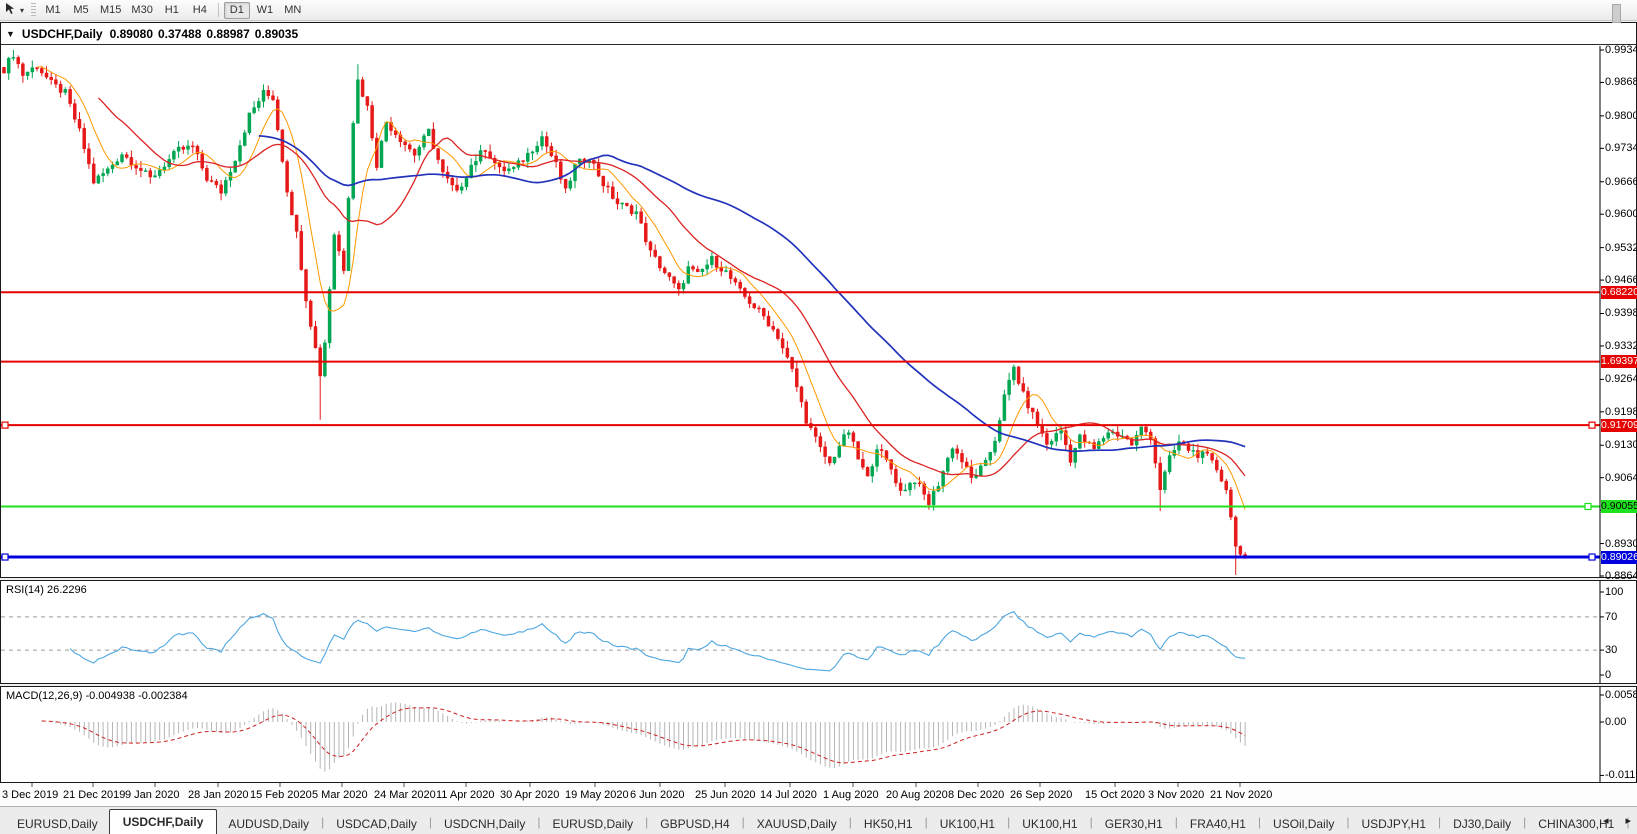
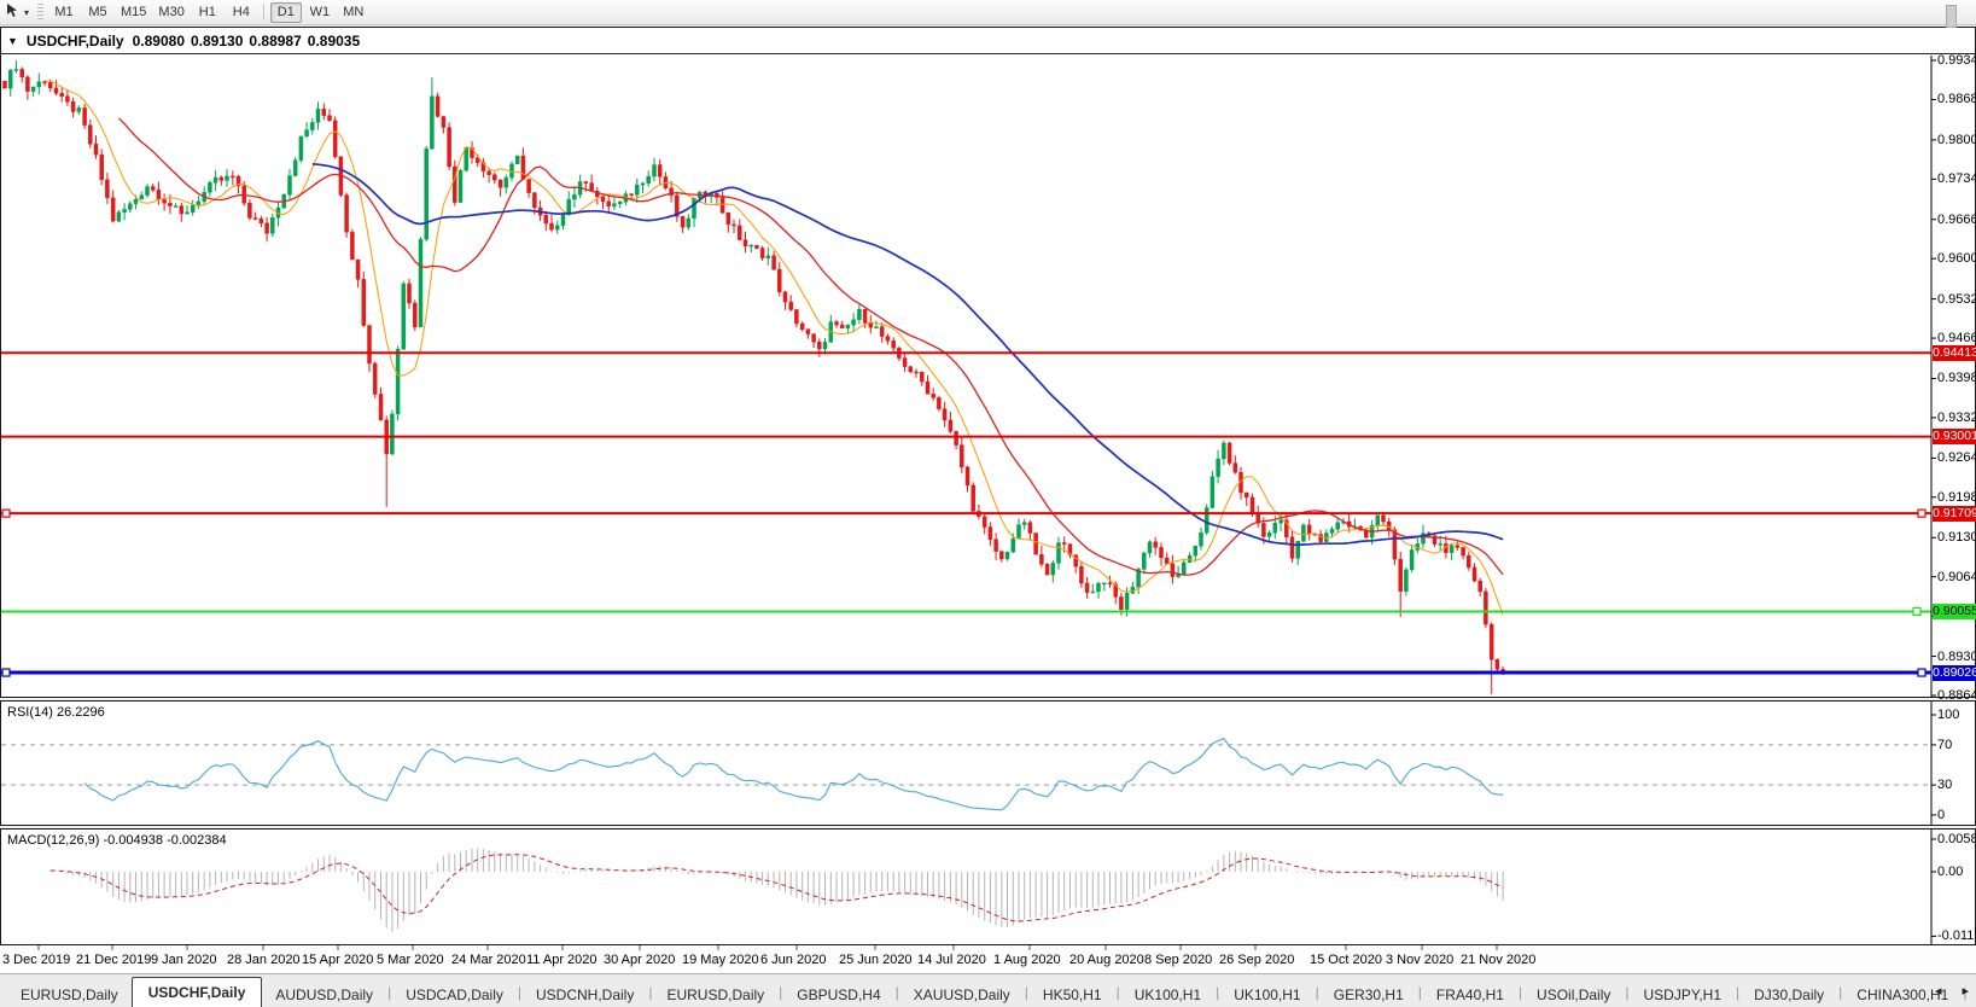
  ▾
  M1
  M5
  M15
  M30
  H1
  H4
  D1
  W1
  MN
  ▼
  USDCHF,Daily
  0.89080
- 0.37488
+ 0.89130
  0.88987
  0.89035
  RSI(14) 26.2296
  MACD(12,26,9) -0.004938 -0.002384
  3 Dec 2019
  21 Dec 2019
  9 Jan 2020
  28 Jan 2020
- 15 Feb 2020
+ 15 Apr 2020
  5 Mar 2020
  24 Mar 2020
  11 Apr 2020
  30 Apr 2020
  19 May 2020
  6 Jun 2020
  25 Jun 2020
  14 Jul 2020
  1 Aug 2020
  20 Aug 2020
- 8 Dec 2020
+ 8 Sep 2020
  26 Sep 2020
  15 Oct 2020
  3 Nov 2020
  21 Nov 2020
  0.9934
  0.9868
  0.9800
  0.9734
  0.9666
  0.9600
  0.9532
  0.9466
  0.9398
  0.9332
  0.9264
  0.9198
  0.9130
  0.9064
  0.8930
  0.8864
  100
  70
  30
  0
  0.0058
  0.00
- 0.68220
+ 0.94413
- 1.69397
+ 0.93001
  0.91709
  0.90055
  0.89026
  EURUSD,Daily
  USDCHF,Daily
  AUDUSD,Daily
  |
  USDCAD,Daily
  |
  USDCNH,Daily
  |
  EURUSD,Daily
  |
  GBPUSD,H4
  |
  XAUUSD,Daily
  |
  HK50,H1
  |
  UK100,H1
  |
  UK100,H1
  |
  GER30,H1
  |
  FRA40,H1
  |
  USOil,Daily
  |
  USDJPY,H1
  |
  DJ30,Daily
  |
  CHINA300,H1
  |
  ◂
  ▸
